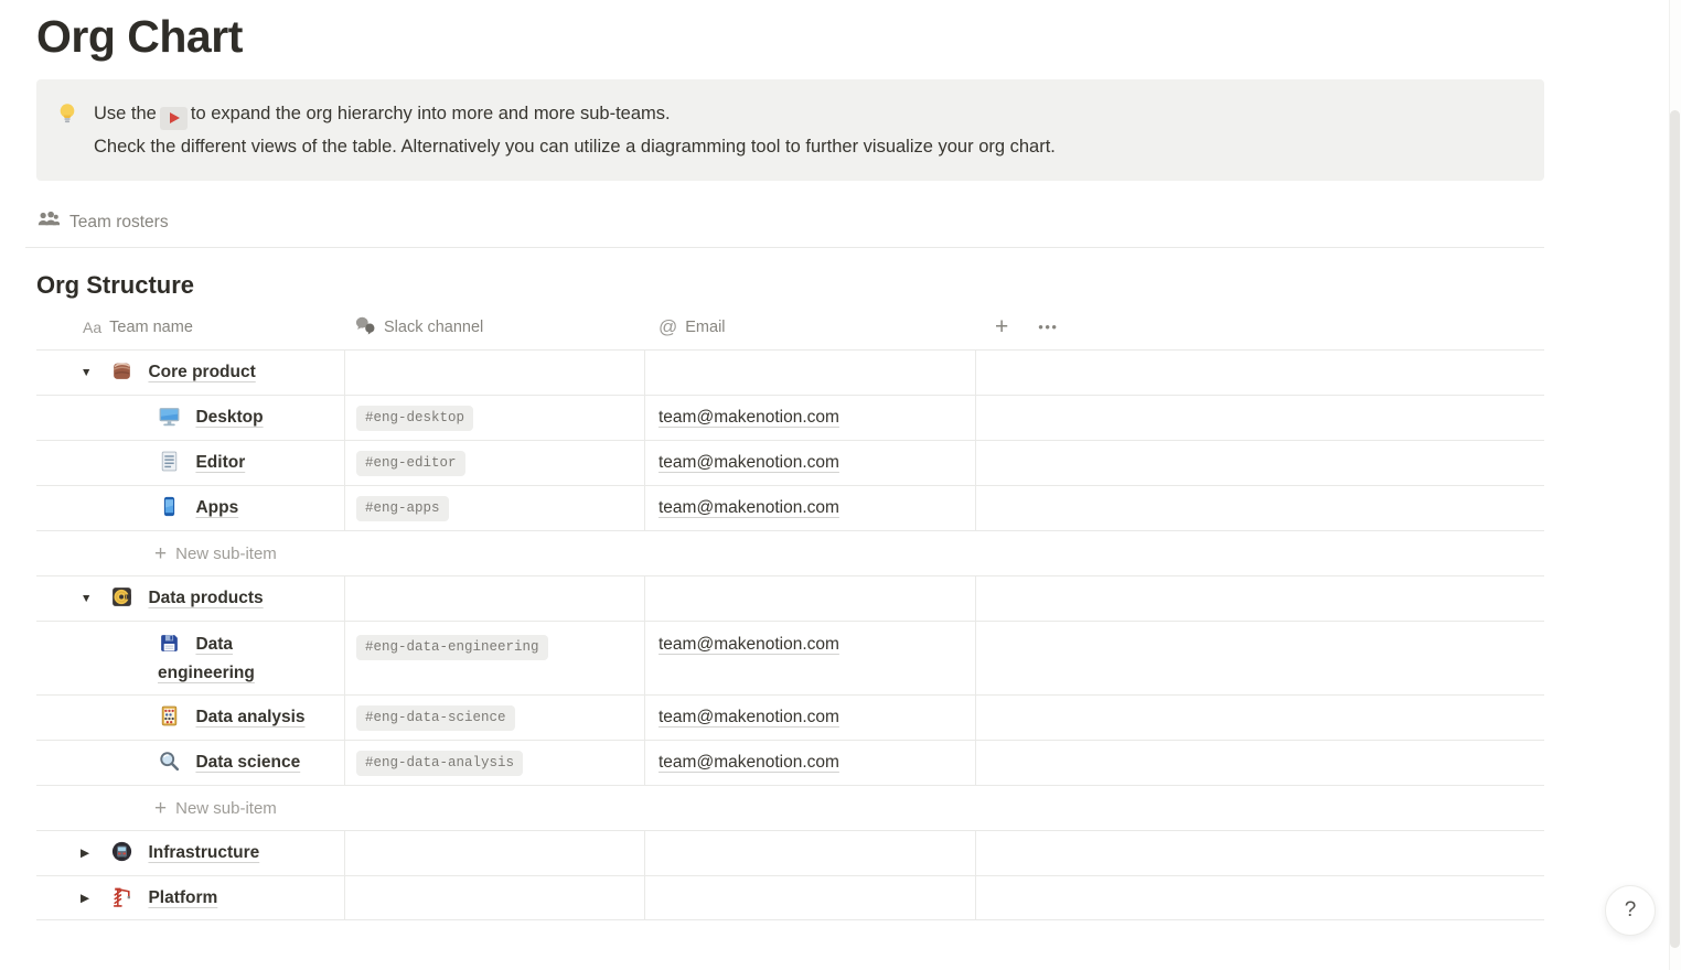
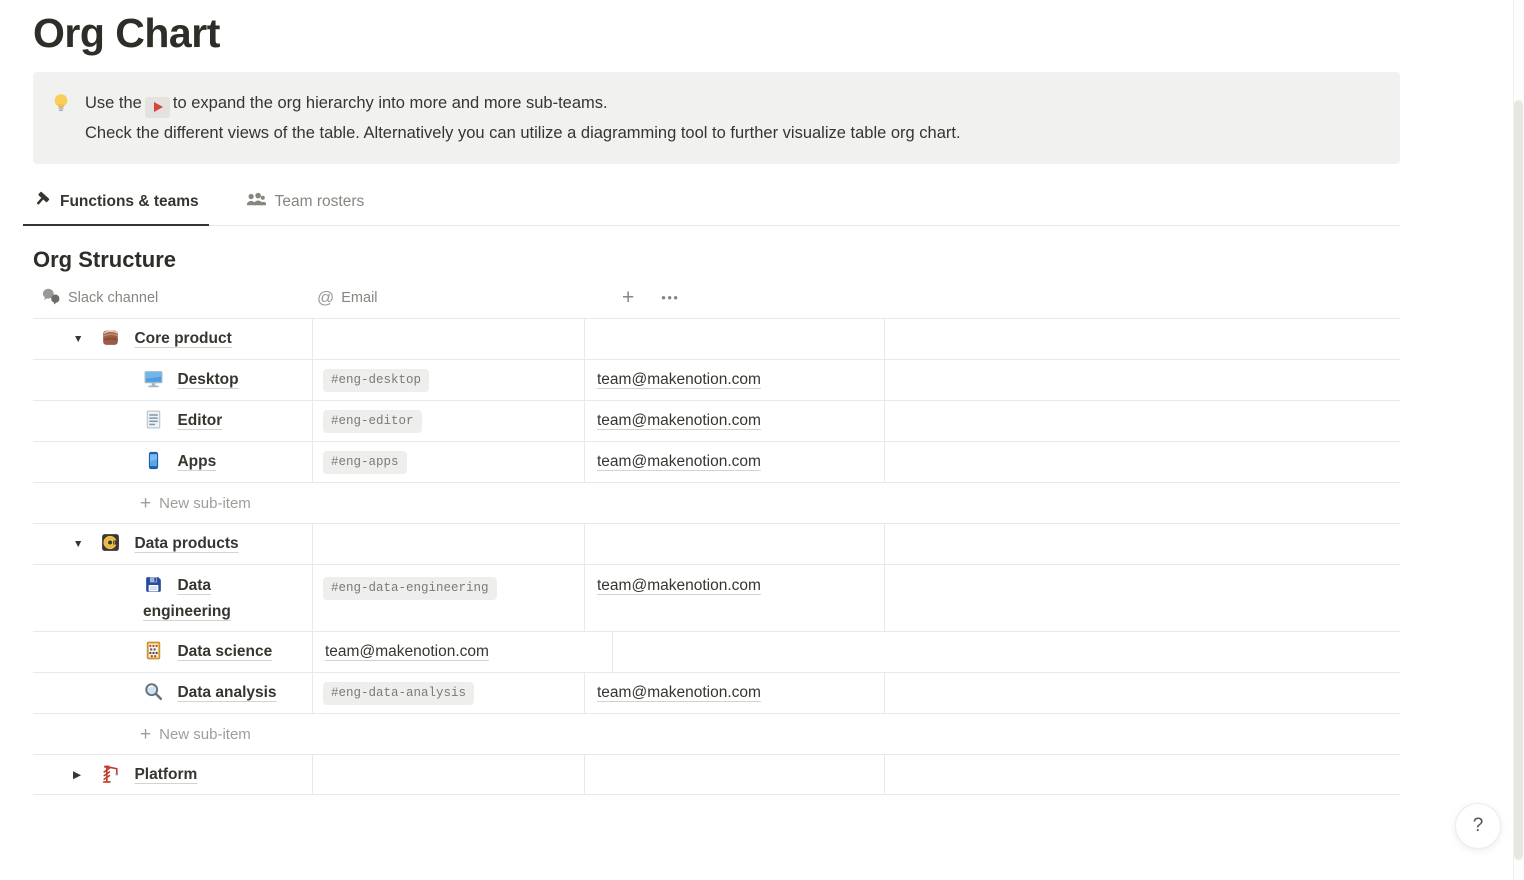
  Org Chart
  Use the to expand the org hierarchy into more and more sub-teams.
- Check the different views of the table. Alternatively you can utilize a diagramming tool to further visualize your org chart.
+ Check the different views of the table. Alternatively you can utilize a diagramming tool to further visualize table org chart.
+ Functions & teams
  Team rosters
  Org Structure
- Aa
- Team name
  Slack channel
  @
  Email
  +
  •••
  Core product
  Desktop
  #eng-desktop
  team@makenotion.com
  Editor
  #eng-editor
  team@makenotion.com
  Apps
  #eng-apps
  team@makenotion.com
  New sub-item
  Data products
  Data engineering
  #eng-data-engineering
  team@makenotion.com
- Data analysis
+ Data science
- #eng-data-science
  team@makenotion.com
- Data science
+ Data analysis
  #eng-data-analysis
  team@makenotion.com
  New sub-item
- Infrastructure
  Platform
  ?
